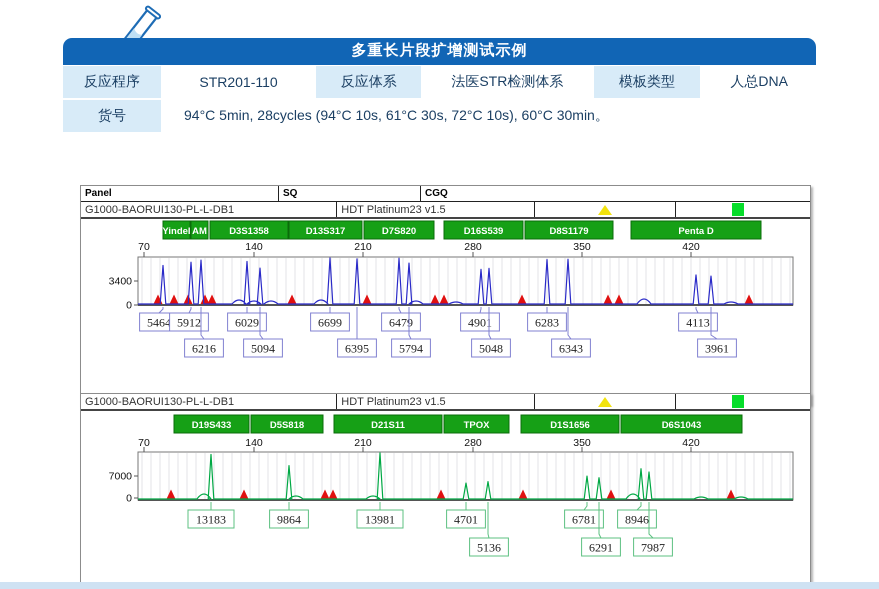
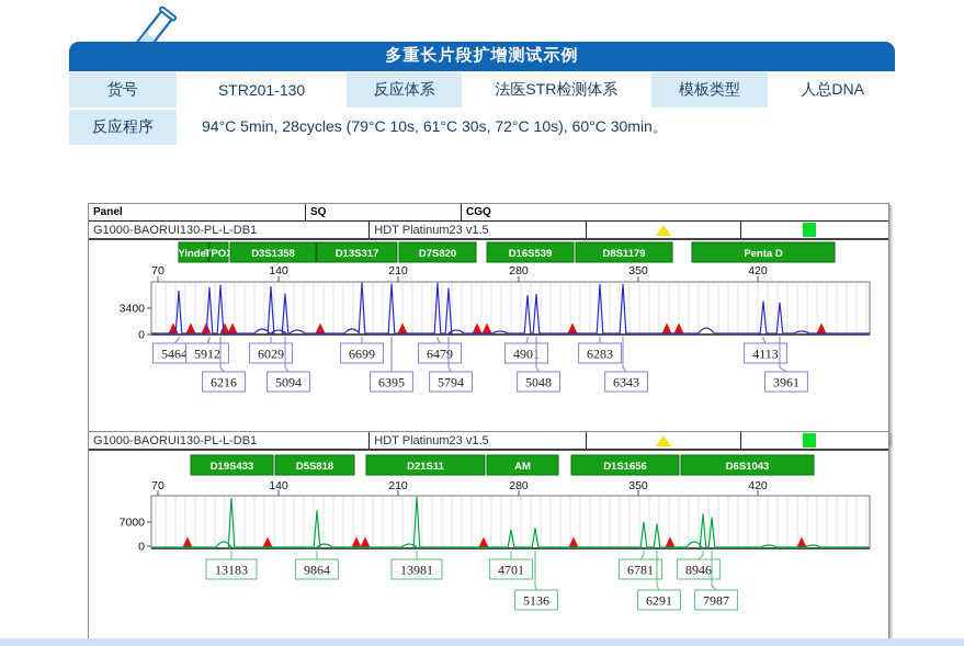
  多重长片段扩增测试示例
- 反应程序
+ 货号
- STR201-110
+ STR201-130
  反应体系
  法医STR检测体系
  模板类型
  人总DNA
- 货号
+ 反应程序
- 94°C 5min, 28cycles (94°C 10s, 61°C 30s, 72°C 10s), 60°C 30min。
+ 94°C 5min, 28cycles (79°C 10s, 61°C 30s, 72°C 10s), 60°C 30min。
  Panel
  SQ
  CGQ
  G1000-BAORUI130-PL-L-DB1
  HDT Platinum23 v1.5
  Yindel
- AM
+ TPOX
  D3S1358
  D13S317
  D7S820
  D16S539
  D8S1179
  Penta D
  70
  140
  210
  280
  350
  420
  3400
  0
  5464
  5912
  6216
  6029
  5094
  6699
  6395
  6479
  5794
  490
  5048
  6283
  6343
  4113
  3961
  G1000-BAORUI130-PL-L-DB1
  HDT Platinum23 v1.5
  D19S433
  D5S818
  D21S11
- TPOX
+ AM
  D1S1656
  D6S1043
  70
  140
  210
  280
  350
  420
  7000
  0
  13183
  9864
  13981
  4701
  5136
  6781
  6291
  8946
  7987
